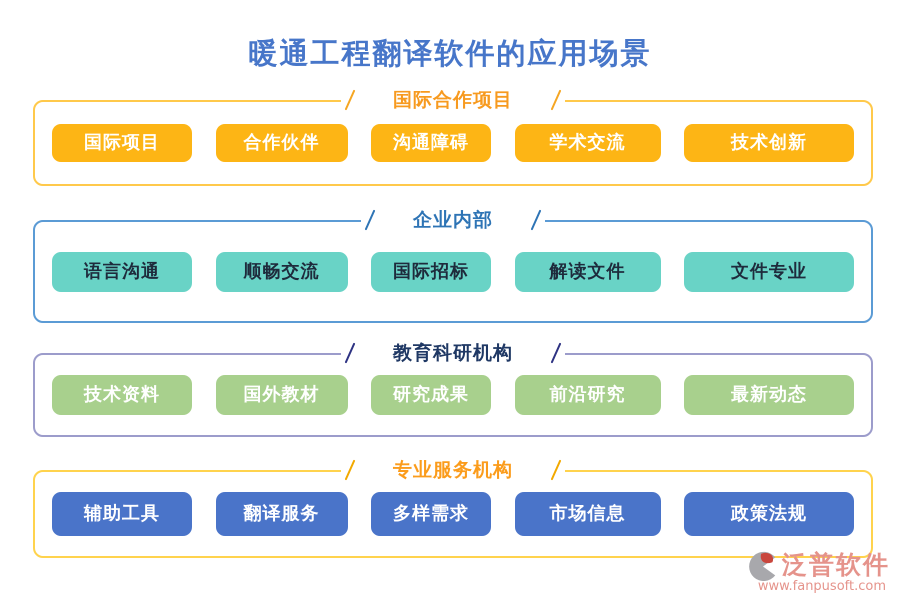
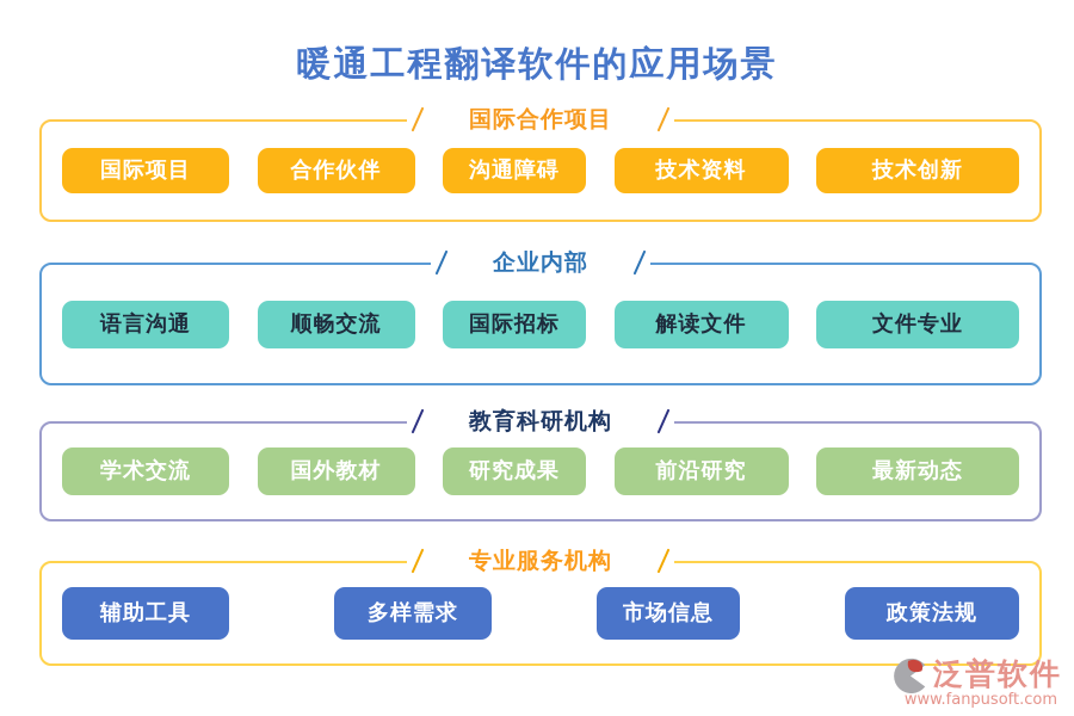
  暖通工程翻译软件的应用场景
  国际合作项目
  国际项目
  合作伙伴
  沟通障碍
- 学术交流
+ 技术资料
  技术创新
  企业内部
  语言沟通
  顺畅交流
  国际招标
  解读文件
  文件专业
  教育科研机构
- 技术资料
+ 学术交流
  国外教材
  研究成果
  前沿研究
  最新动态
  专业服务机构
  辅助工具
- 翻译服务
  多样需求
  市场信息
  政策法规
  泛普软件
  www.fanpusoft.com
